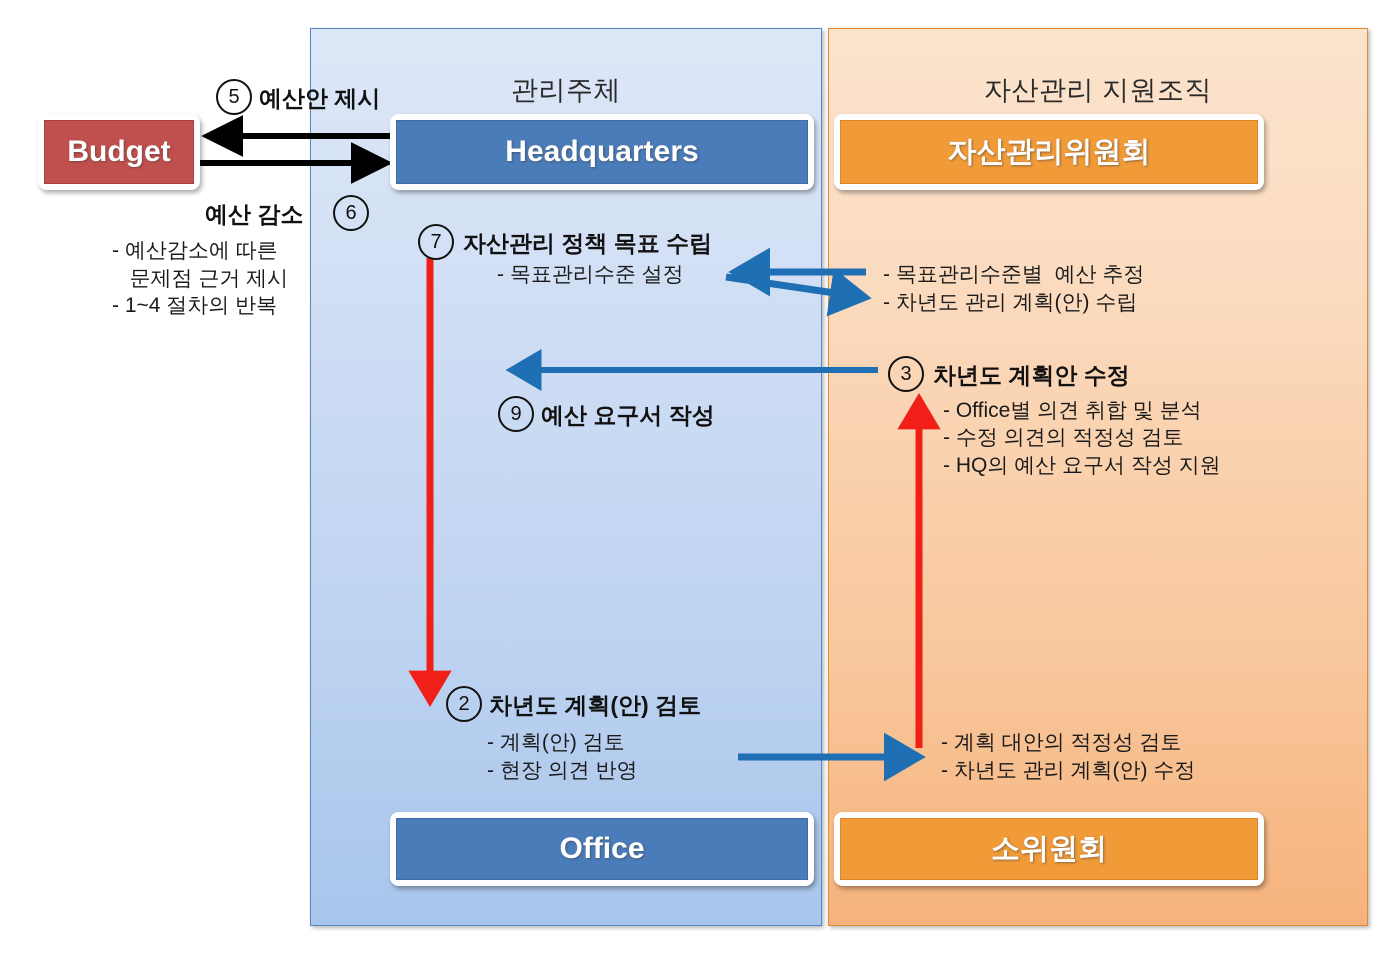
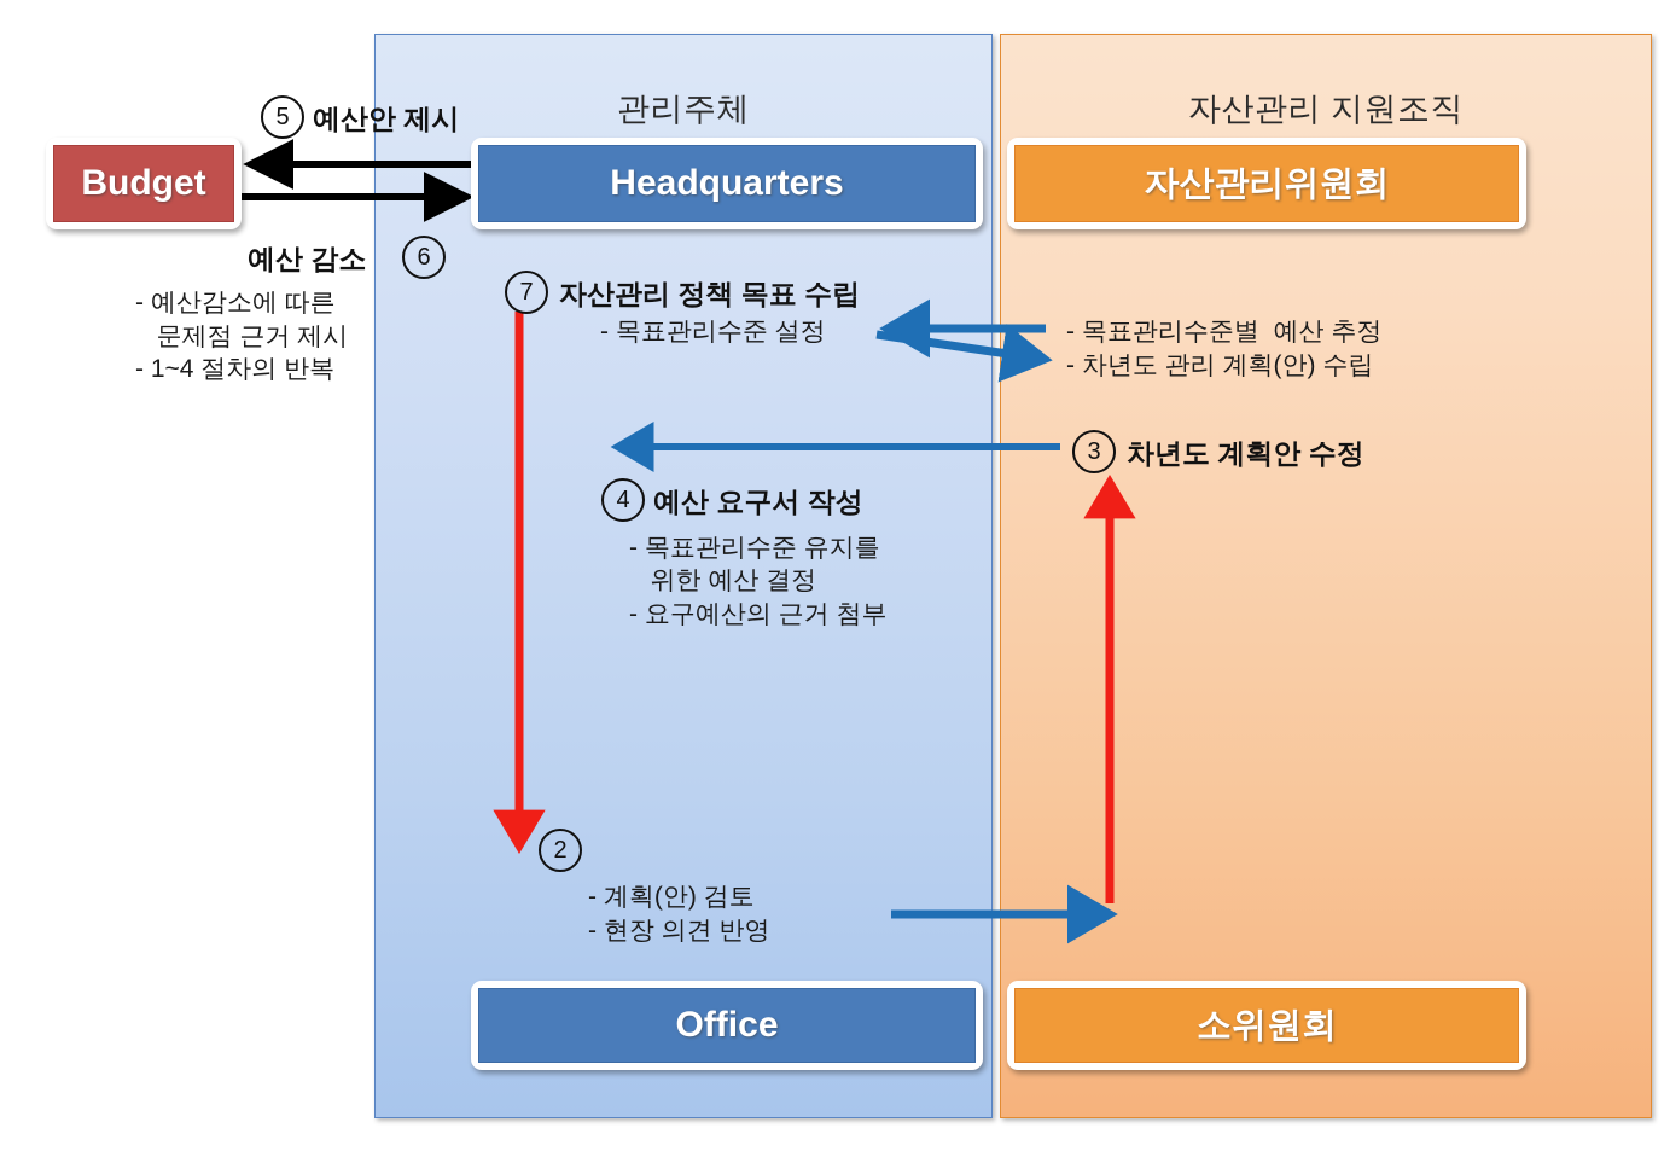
  관리주체
  자산관리 지원조직
  Budget
  Headquarters
  자산관리위원회
  Office
  소위원회
  5
  예산안 제시
  6
  예산 감소
  - 예산감소에 따른
  문제점 근거 제시
  - 1~4 절차의 반복
  7
  자산관리 정책 목표 수립
  - 목표관리수준 설정
  - 목표관리수준별 예산 추정
  - 차년도 관리 계획(안) 수립
  3
  차년도 계획안 수정
- - Office별 의견 취합 및 분석
- - 수정 의견의 적정성 검토
- - HQ의 예산 요구서 작성 지원
- 9
+ 4
  예산 요구서 작성
+ - 목표관리수준 유지를
+ 위한 예산 결정
+ - 요구예산의 근거 첨부
  2
- 차년도 계획(안) 검토
  - 계획(안) 검토
  - 현장 의견 반영
- - 계획 대안의 적정성 검토
- - 차년도 관리 계획(안) 수정
